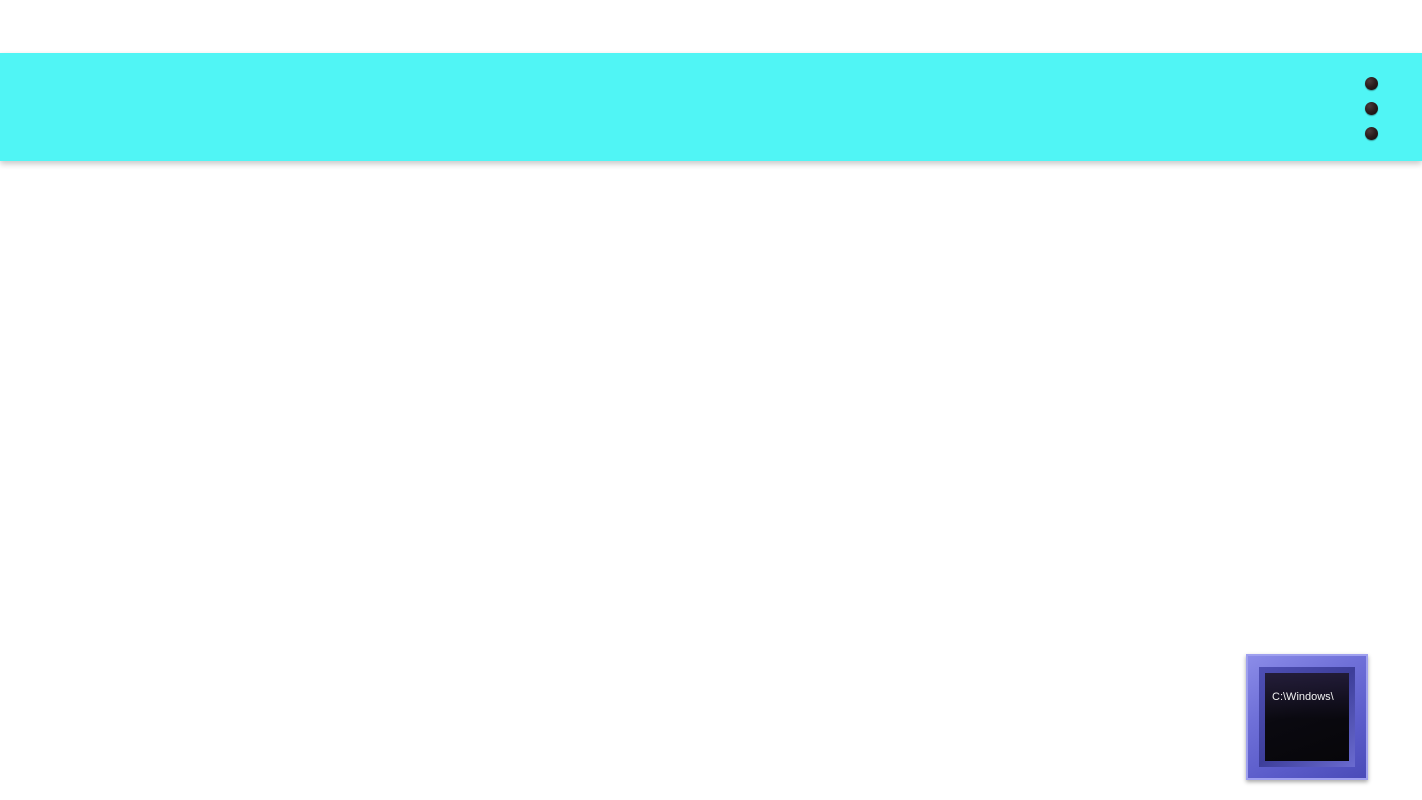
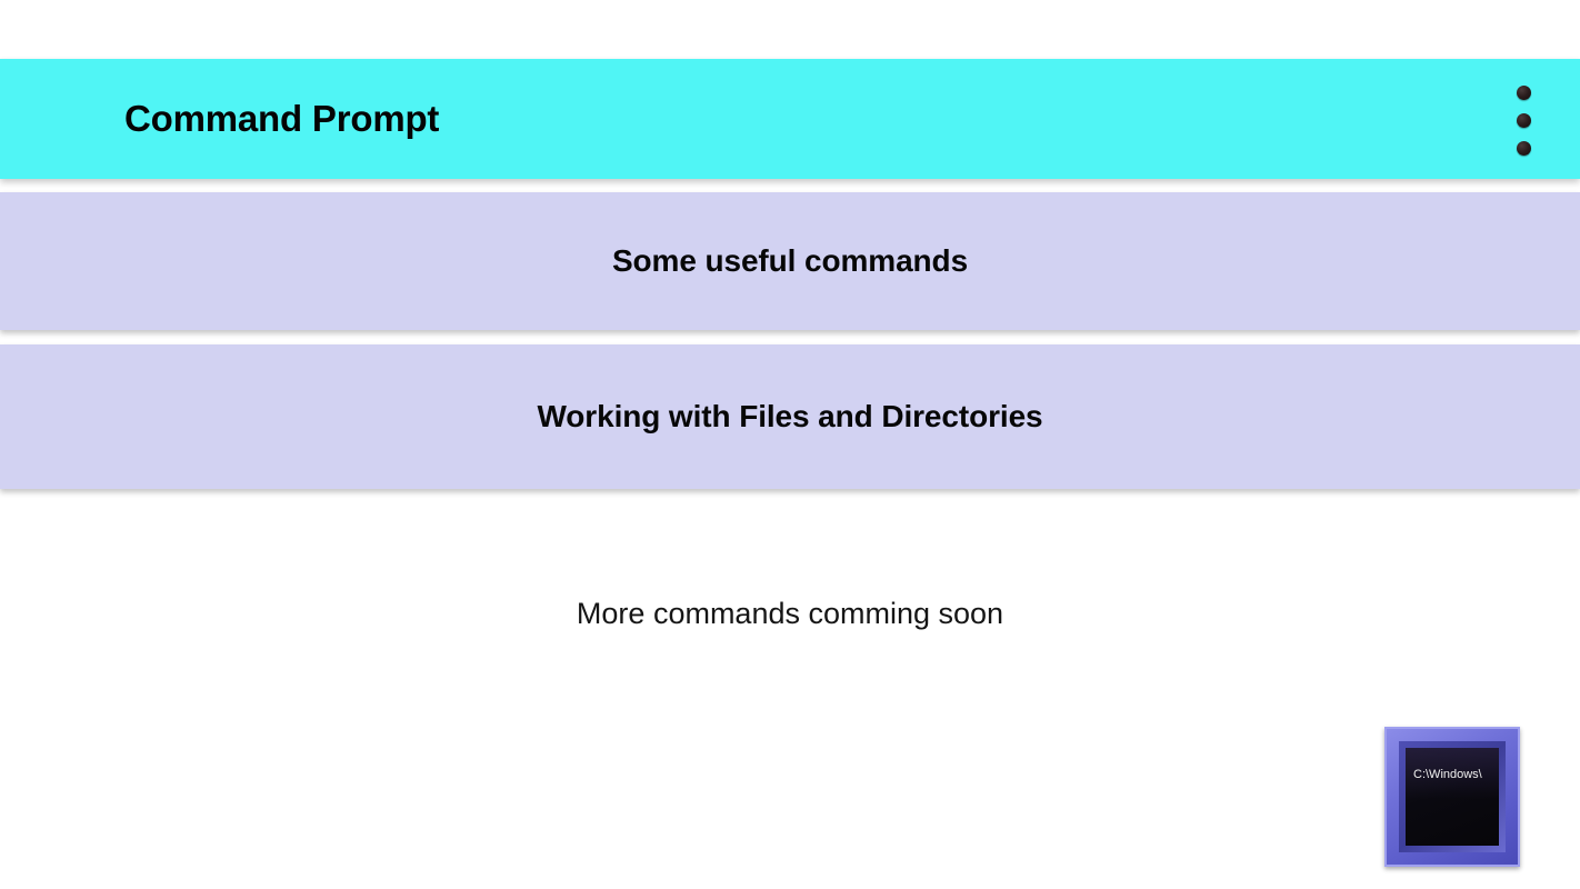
+ Command Prompt
+ Some useful commands
+ Working with Files and Directories
+ More commands comming soon
  C:\Windows\
